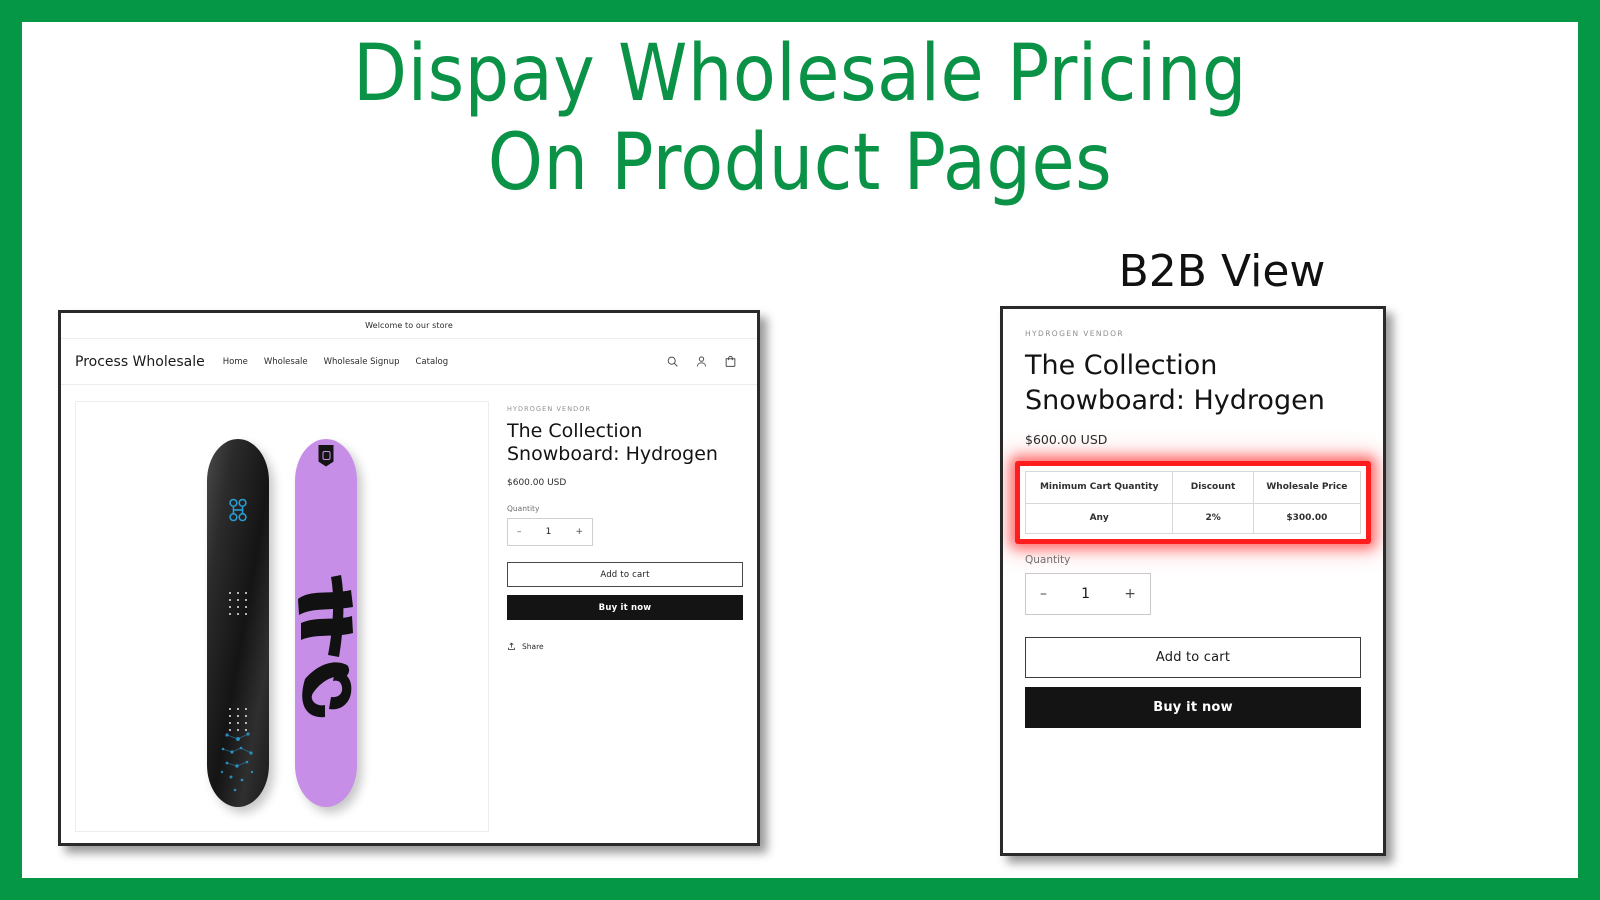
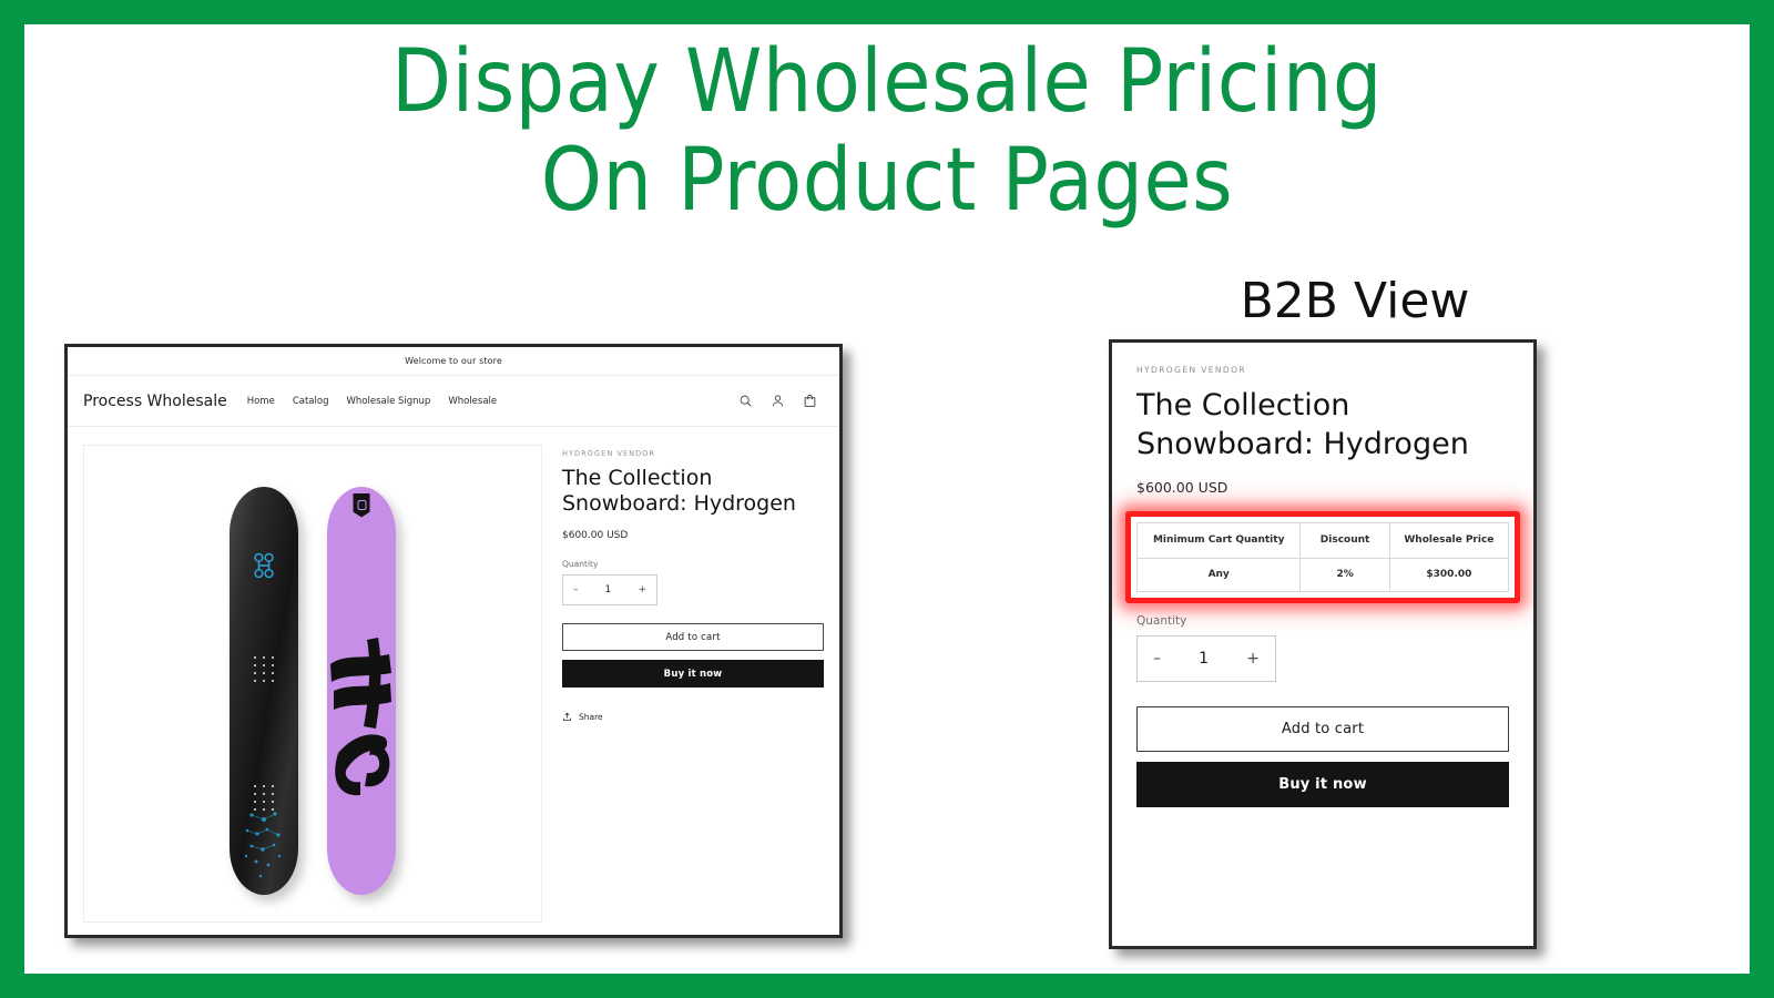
  Dispay Wholesale Pricing
  On Product Pages
  B2B View
  Welcome to our store
  Process Wholesale
  Home
- Wholesale
+ Catalog
  Wholesale Signup
- Catalog
+ Wholesale
  HYDROGEN VENDOR
  The Collection Snowboard: Hydrogen
  $600.00 USD
  Quantity
  –
  1
  +
  Add to cart
  Buy it now
  Share
  HYDROGEN VENDOR
  The Collection Snowboard: Hydrogen
  $600.00 USD
  Minimum Cart Quantity	Discount	Wholesale Price
  Any	2%	$300.00
  Quantity
  –
  1
  +
  Add to cart
  Buy it now
